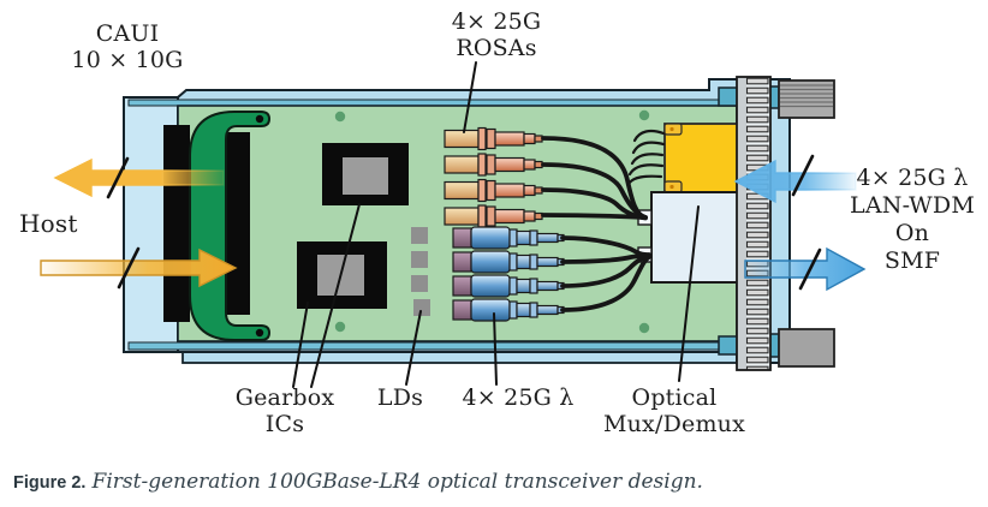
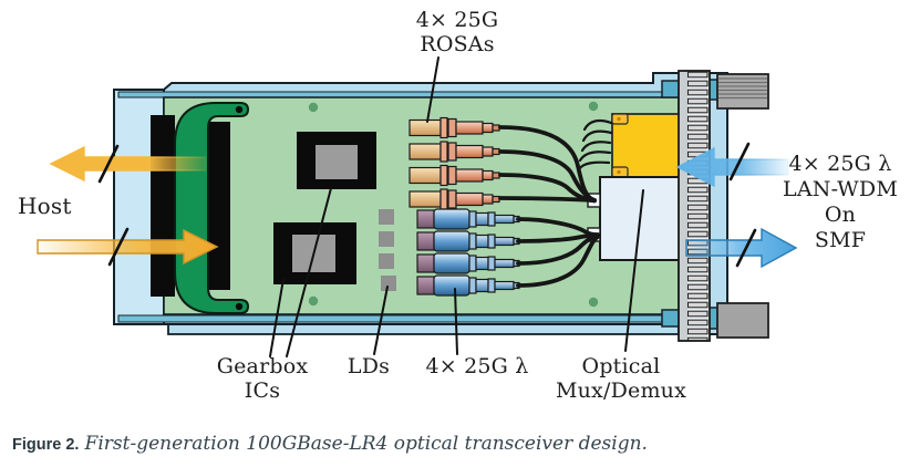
- CAUI
- 10 × 10G
  4× 25G
  ROSAs
  Host
  4× 25G λ
  LAN-WDM
  On
  SMF
  Gearbox
  ICs
  LDs
  4× 25G λ
  Optical
  Mux/Demux
  Figure 2. First-generation 100GBase-LR4 optical transceiver design.
